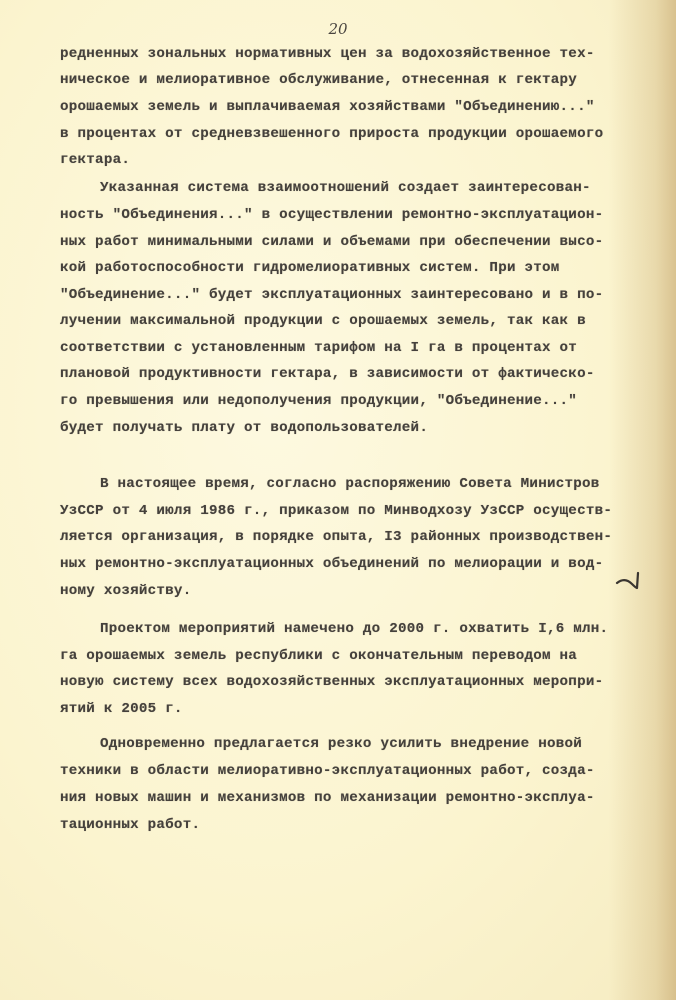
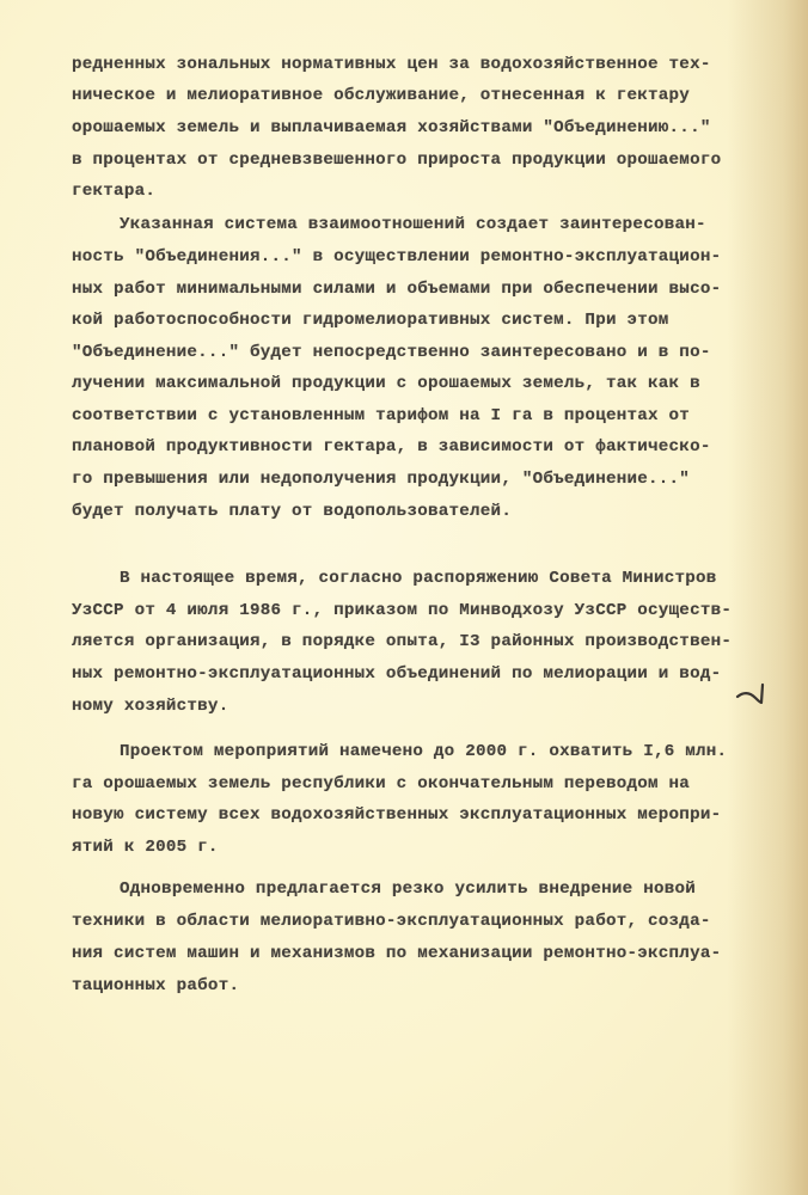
- 20
  редненных зональных нормативных цен за водохозяйственное тех-
  ническое и мелиоративное обслуживание, отнесенная к гектару
  орошаемых земель и выплачиваемая хозяйствами "Объединению..."
  в процентах от средневзвешенного прироста продукции орошаемого
  гектара.
  Указанная система взаимоотношений создает заинтересован-
  ность "Объединения..." в осуществлении ремонтно-эксплуатацион-
  ных работ минимальными силами и объемами при обеспечении высо-
  кой работоспособности гидромелиоративных систем. При этом
- "Объединение..." будет эксплуатационных заинтересовано и в по-
+ "Объединение..." будет непосредственно заинтересовано и в по-
  лучении максимальной продукции с орошаемых земель, так как в
  соответствии с установленным тарифом на I га в процентах от
  плановой продуктивности гектара, в зависимости от фактическо-
  го превышения или недополучения продукции, "Объединение..."
  будет получать плату от водопользователей.
  В настоящее время, согласно распоряжению Совета Министров
  УзССР от 4 июля 1986 г., приказом по Минводхозу УзССР осуществ-
  ляется организация, в порядке опыта, I3 районных производствен-
  ных ремонтно-эксплуатационных объединений по мелиорации и вод-
  ному хозяйству.
  Проектом мероприятий намечено до 2000 г. охватить I,6 млн.
  га орошаемых земель республики с окончательным переводом на
  новую систему всех водохозяйственных эксплуатационных меропри-
  ятий к 2005 г.
  Одновременно предлагается резко усилить внедрение новой
  техники в области мелиоративно-эксплуатационных работ, созда-
- ния новых машин и механизмов по механизации ремонтно-эксплуа-
+ ния систем машин и механизмов по механизации ремонтно-эксплуа-
  тационных работ.
